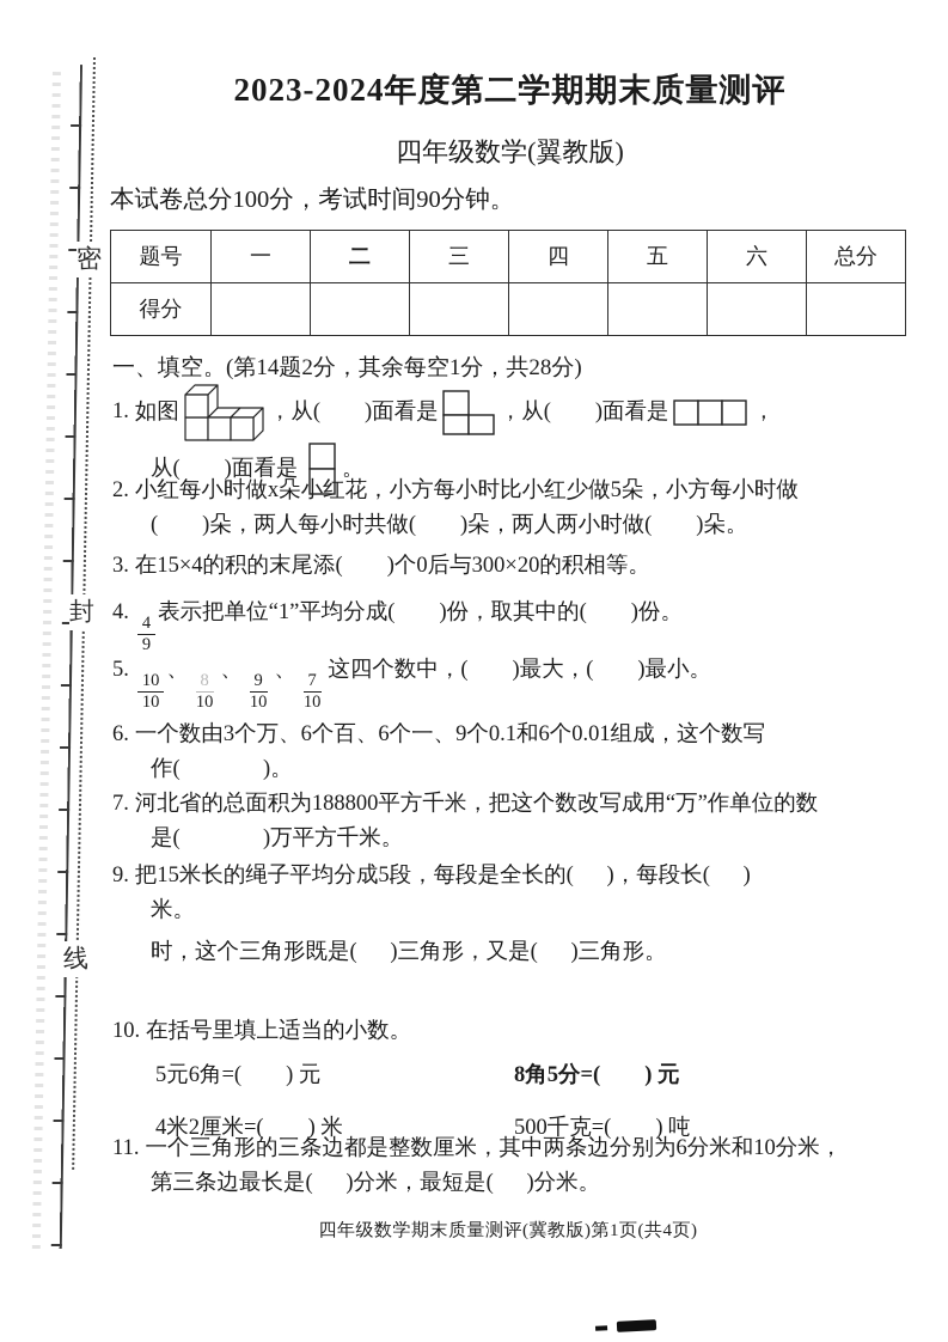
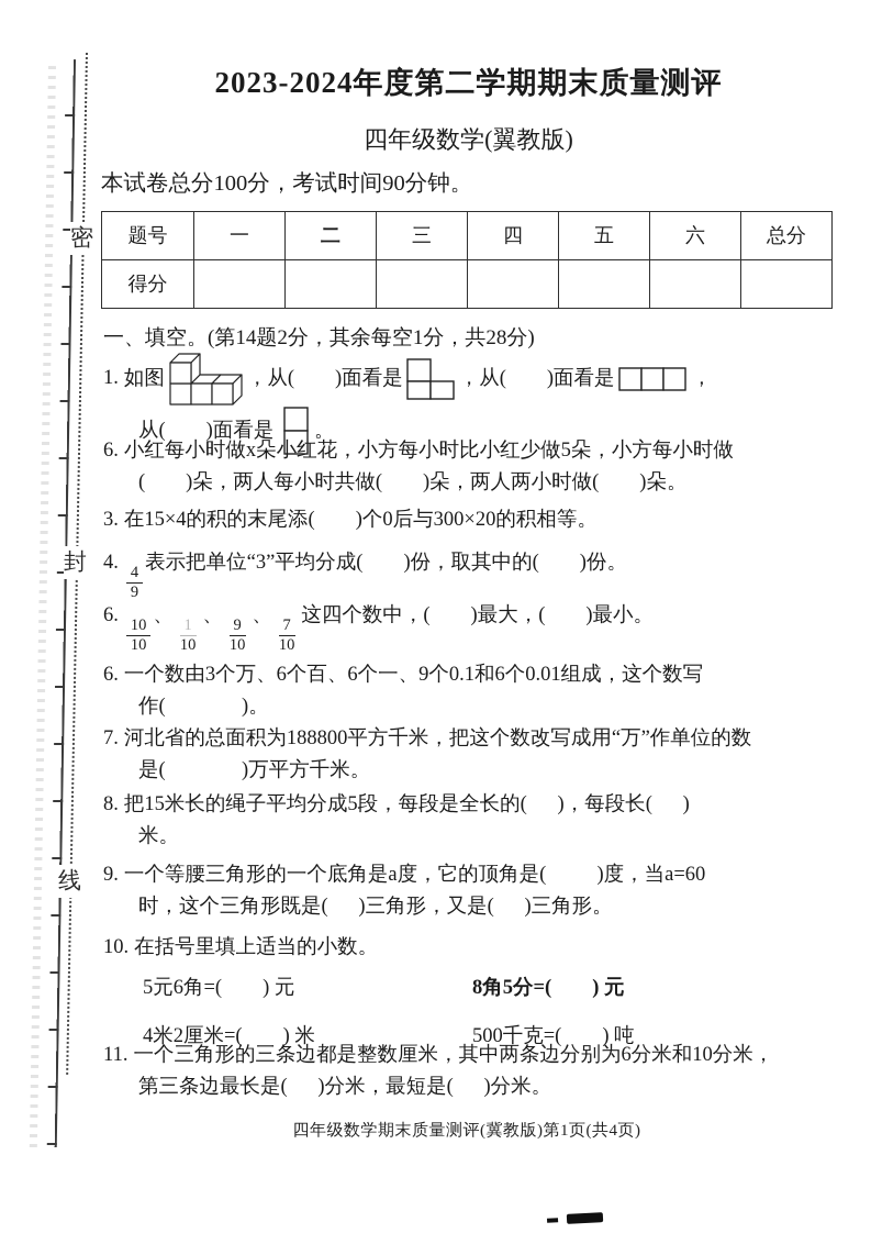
  密
  封
  线
  2023-2024年度第二学期期末质量测评
  四年级数学(翼教版)
  本试卷总分100分，考试时间90分钟。
  题号	一	二	三	四	五	六	总分
  得分
  一、填空。(第14题2分，其余每空1分，共28分)
  1. 如图 ，从( )面看是 ，从( )面看是 ，
  从( )面看是 。
- 2. 小红每小时做x朵小红花，小方每小时比小红少做5朵，小方每小时做
+ 6. 小红每小时做x朵小红花，小方每小时比小红少做5朵，小方每小时做
  ( )朵，两人每小时共做( )朵，两人两小时做( )朵。
  3. 在15×4的积的末尾添( )个0后与300×20的积相等。
  4.
  4
  9
- 表示把单位“1”平均分成( )份，取其中的( )份。
+ 表示把单位“3”平均分成( )份，取其中的( )份。
- 5.
+ 6.
  10
  10
  、
- 8
+ 1
  10
  、
  9
  10
  、
  7
  10
  这四个数中，( )最大，( )最小。
  6. 一个数由3个万、6个百、6个一、9个0.1和6个0.01组成，这个数写
  作( )。
  7. 河北省的总面积为188800平方千米，把这个数改写成用“万”作单位的数
  是( )万平方千米。
- 9. 把15米长的绳子平均分成5段，每段是全长的( )，每段长( )
+ 8. 把15米长的绳子平均分成5段，每段是全长的( )，每段长( )
  米。
+ 9. 一个等腰三角形的一个底角是a度，它的顶角是( )度，当a=60
  时，这个三角形既是( )三角形，又是( )三角形。
  10. 在括号里填上适当的小数。
  5元6角=( ) 元
  8角5分=( ) 元
  4米2厘米=( ) 米
  500千克=( ) 吨
  11. 一个三角形的三条边都是整数厘米，其中两条边分别为6分米和10分米，
  第三条边最长是( )分米，最短是( )分米。
  四年级数学期末质量测评(冀教版)第1页(共4页)
